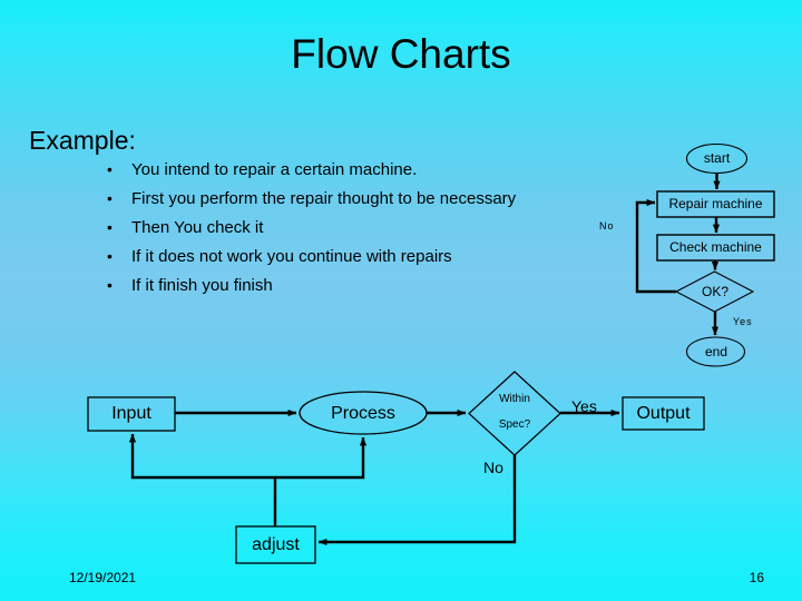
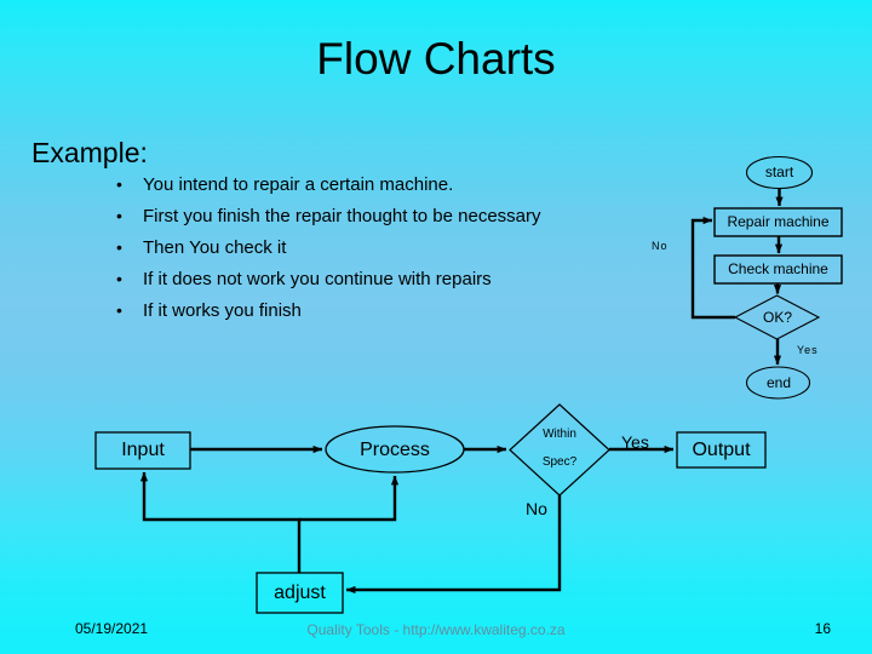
  Flow Charts
  Example:
  •
  You intend to repair a certain machine.
  •
- First you perform the repair thought to be necessary
+ First you finish the repair thought to be necessary
  •
  Then You check it
  •
  If it does not work you continue with repairs
  •
- If it finish you finish
+ If it works you finish
  start
  Repair machine
  Check machine
  OK?
  end
  No
  Yes
  Input
  Process
  Within
  Spec?
  Output
  adjust
  Yes
  No
- 12/19/2021
+ 05/19/2021
+ Quality Tools - http://www.kwaliteg.co.za
  16
